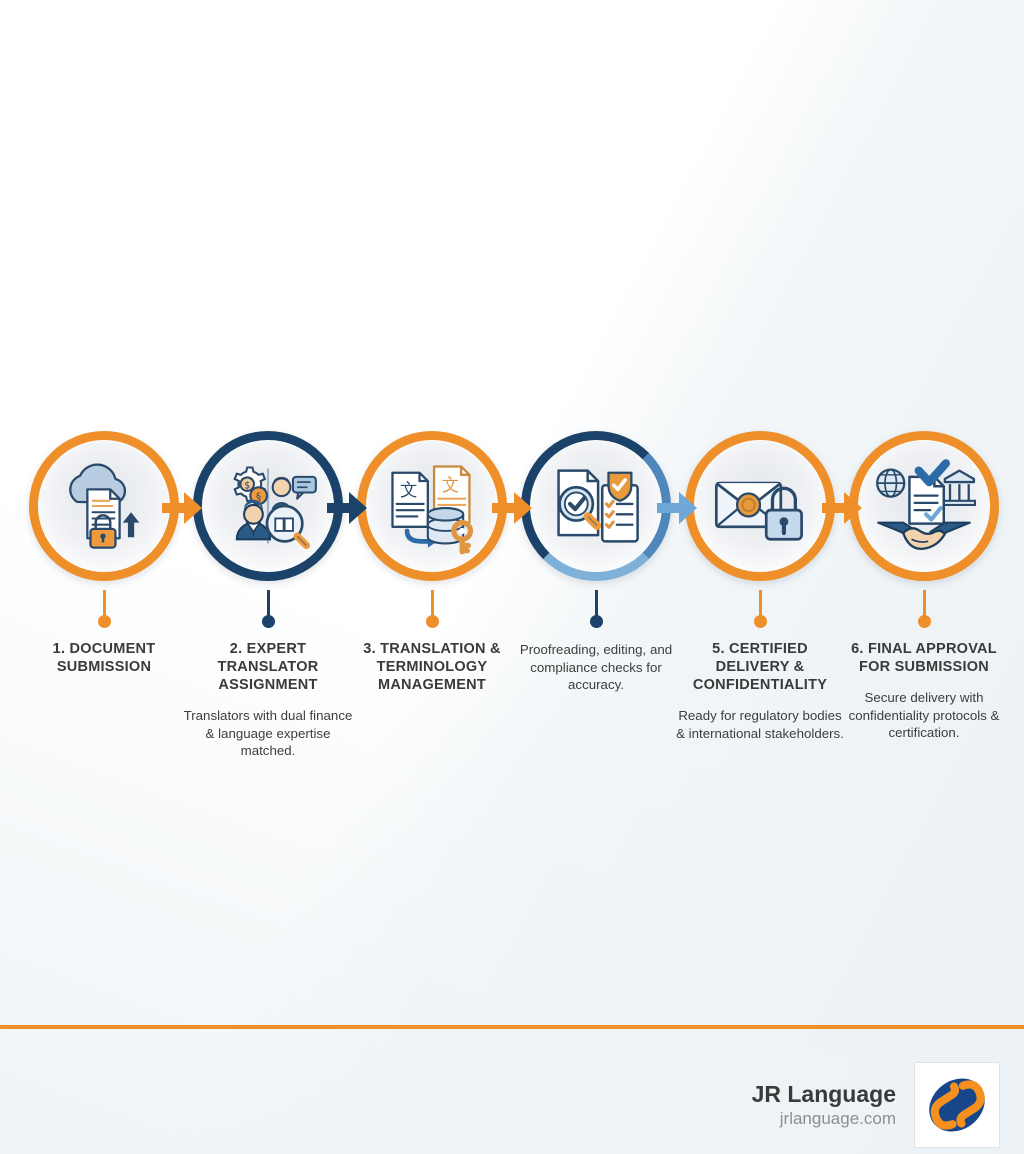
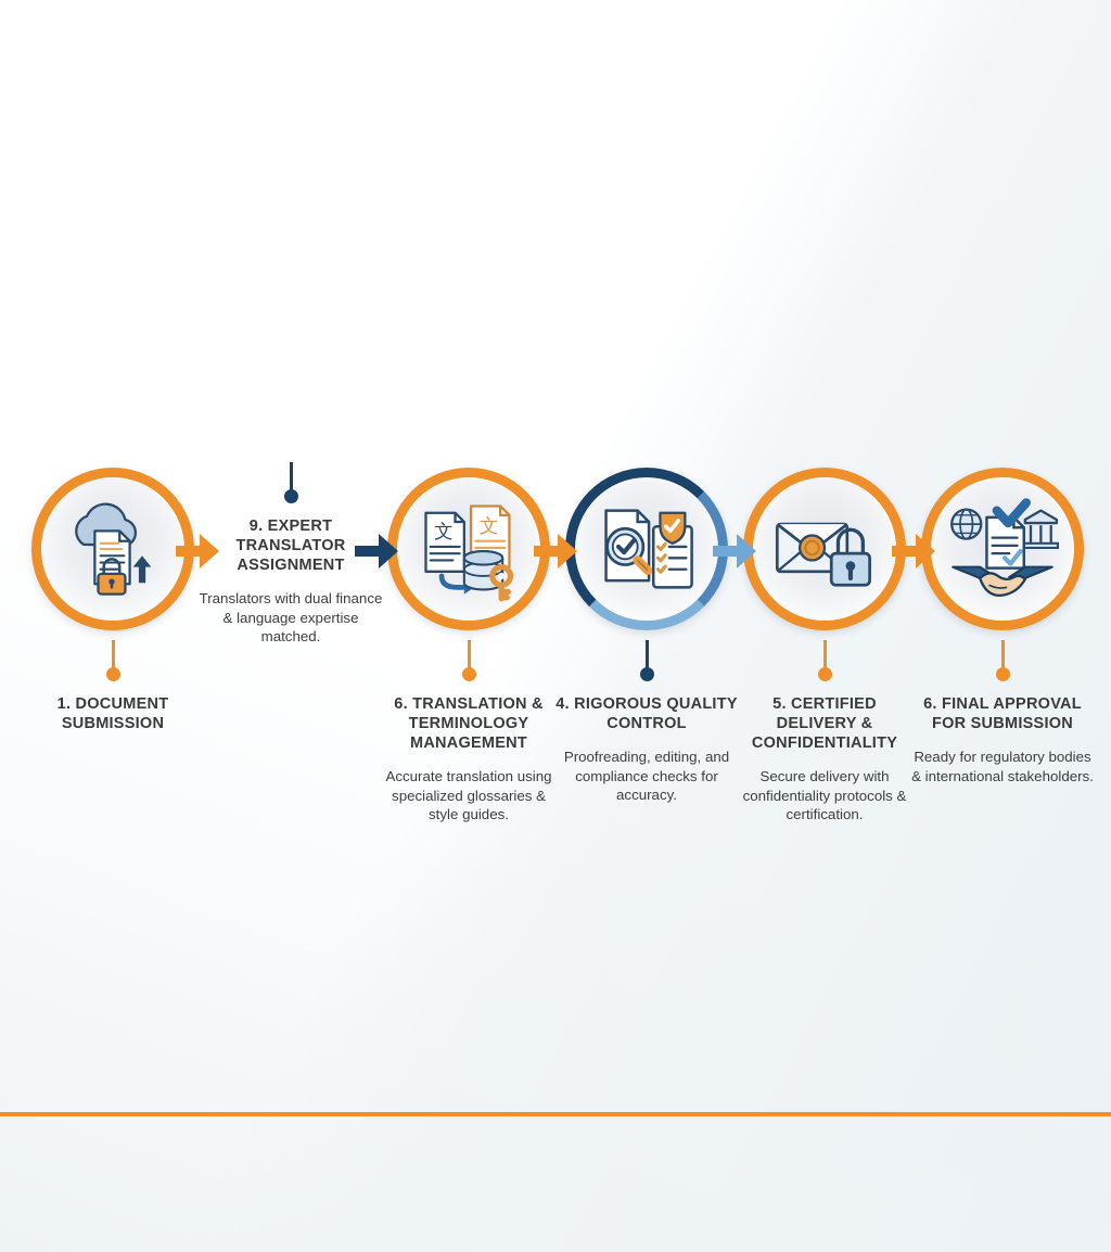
  1. DOCUMENT SUBMISSION
- $
- §
- 2. EXPERT TRANSLATOR ASSIGNMENT
+ 9. EXPERT TRANSLATOR ASSIGNMENT
  Translators with dual finance & language expertise matched.
  文
  文
- 3. TRANSLATION & TERMINOLOGY MANAGEMENT
+ 6. TRANSLATION & TERMINOLOGY MANAGEMENT
+ Accurate translation using specialized glossaries & style guides.
+ 4. RIGOROUS QUALITY CONTROL
  Proofreading, editing, and compliance checks for accuracy.
  5. CERTIFIED DELIVERY & CONFIDENTIALITY
- Ready for regulatory bodies & international stakeholders.
+ Secure delivery with confidentiality protocols & certification.
  6. FINAL APPROVAL FOR SUBMISSION
- Secure delivery with confidentiality protocols & certification.
+ Ready for regulatory bodies & international stakeholders.
- JR Language
- jrlanguage.com
